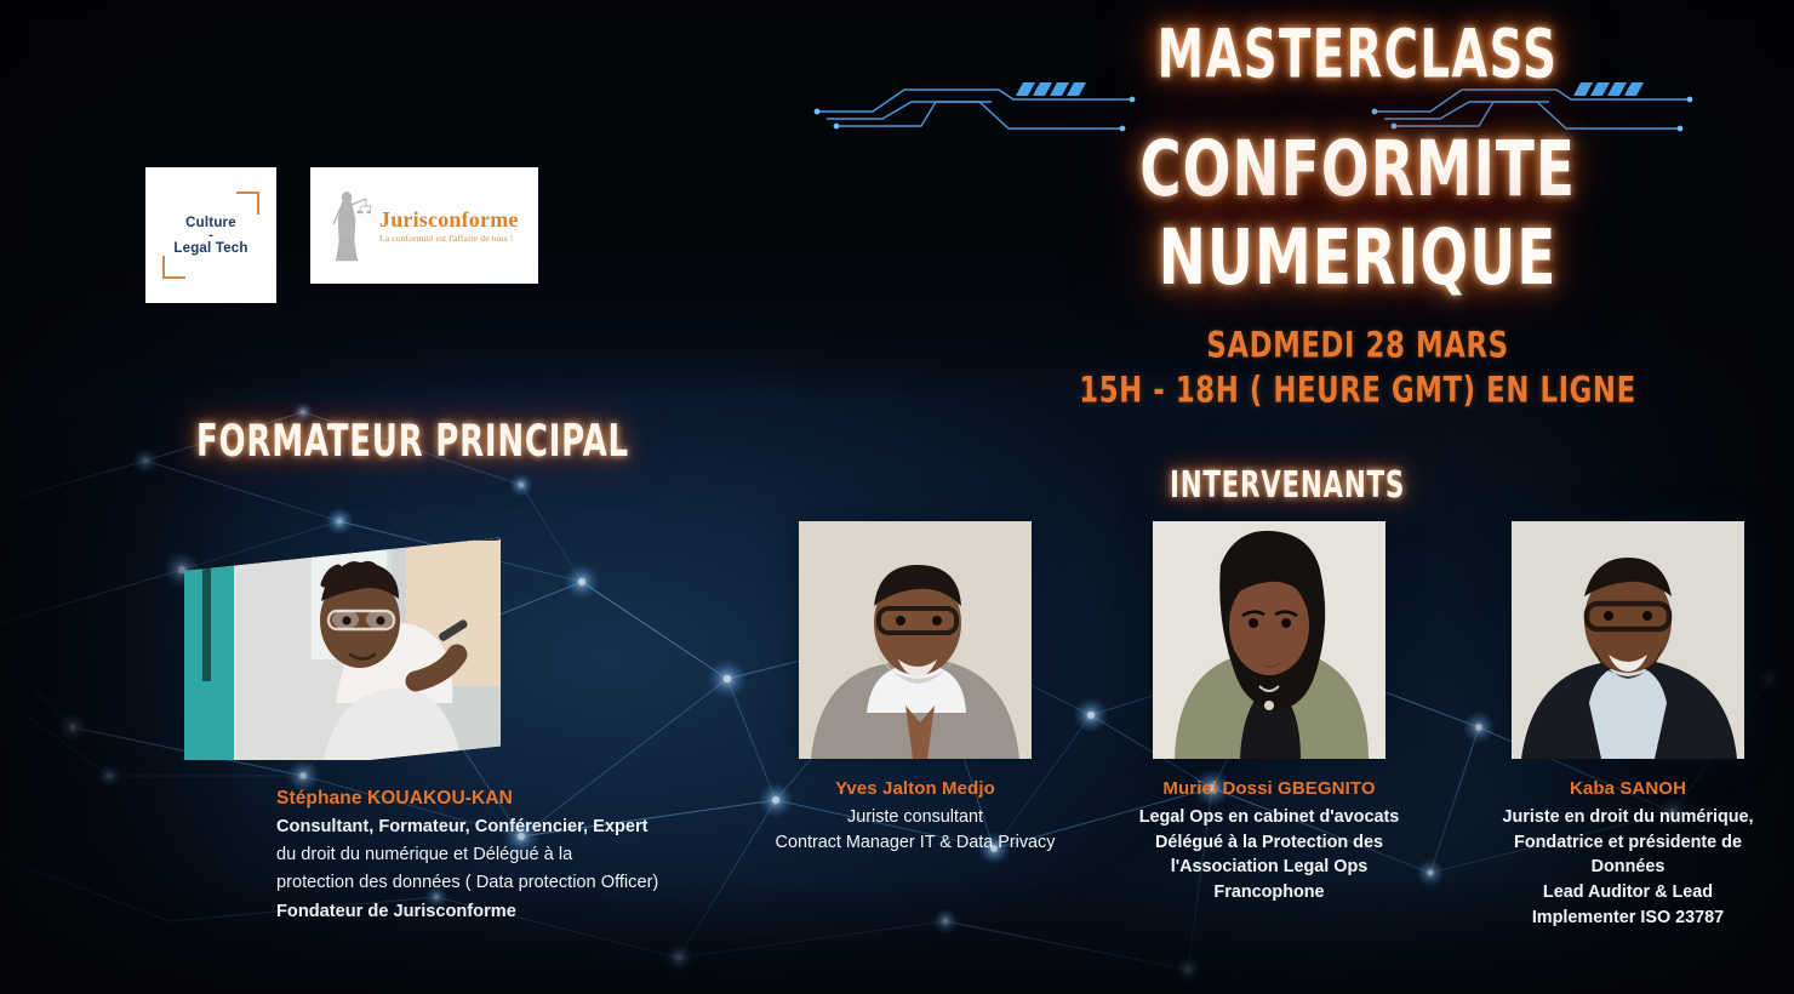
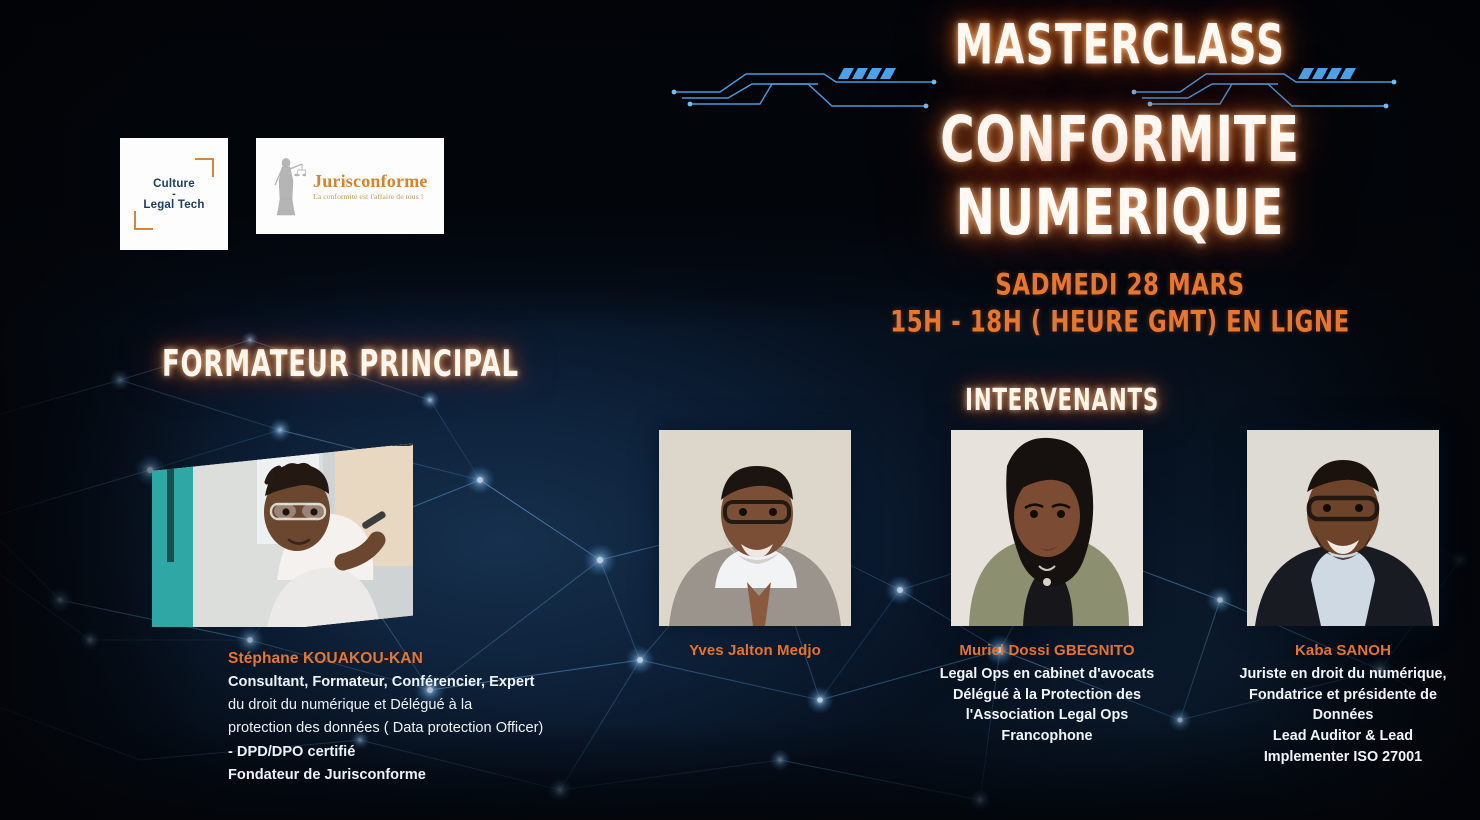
  Culture
  -
  Legal Tech
  Jurisconforme
  La conformité est l'affaire de tous !
  MASTERCLASS
  CONFORMITE NUMERIQUE
  SADMEDI 28 MARS
  15H - 18H ( HEURE GMT) EN LIGNE
  FORMATEUR PRINCIPAL
  INTERVENANTS
  Stéphane KOUAKOU-KAN
  Consultant, Formateur, Conférencier, Expert
  du droit du numérique et Délégué à la
  protection des données ( Data protection Officer)
+ - DPD/DPO certifié
  Fondateur de Jurisconforme
  Yves Jalton Medjo
- Juriste consultant
- Contract Manager IT & Data Privacy
  Muriel Dossi GBEGNITO
  Legal Ops en cabinet d'avocats
  Délégué à la Protection des
  l'Association Legal Ops
  Francophone
  Kaba SANOH
  Juriste en droit du numérique,
  Fondatrice et présidente de
  Données
  Lead Auditor & Lead
- Implementer ISO 23787
+ Implementer ISO 27001
